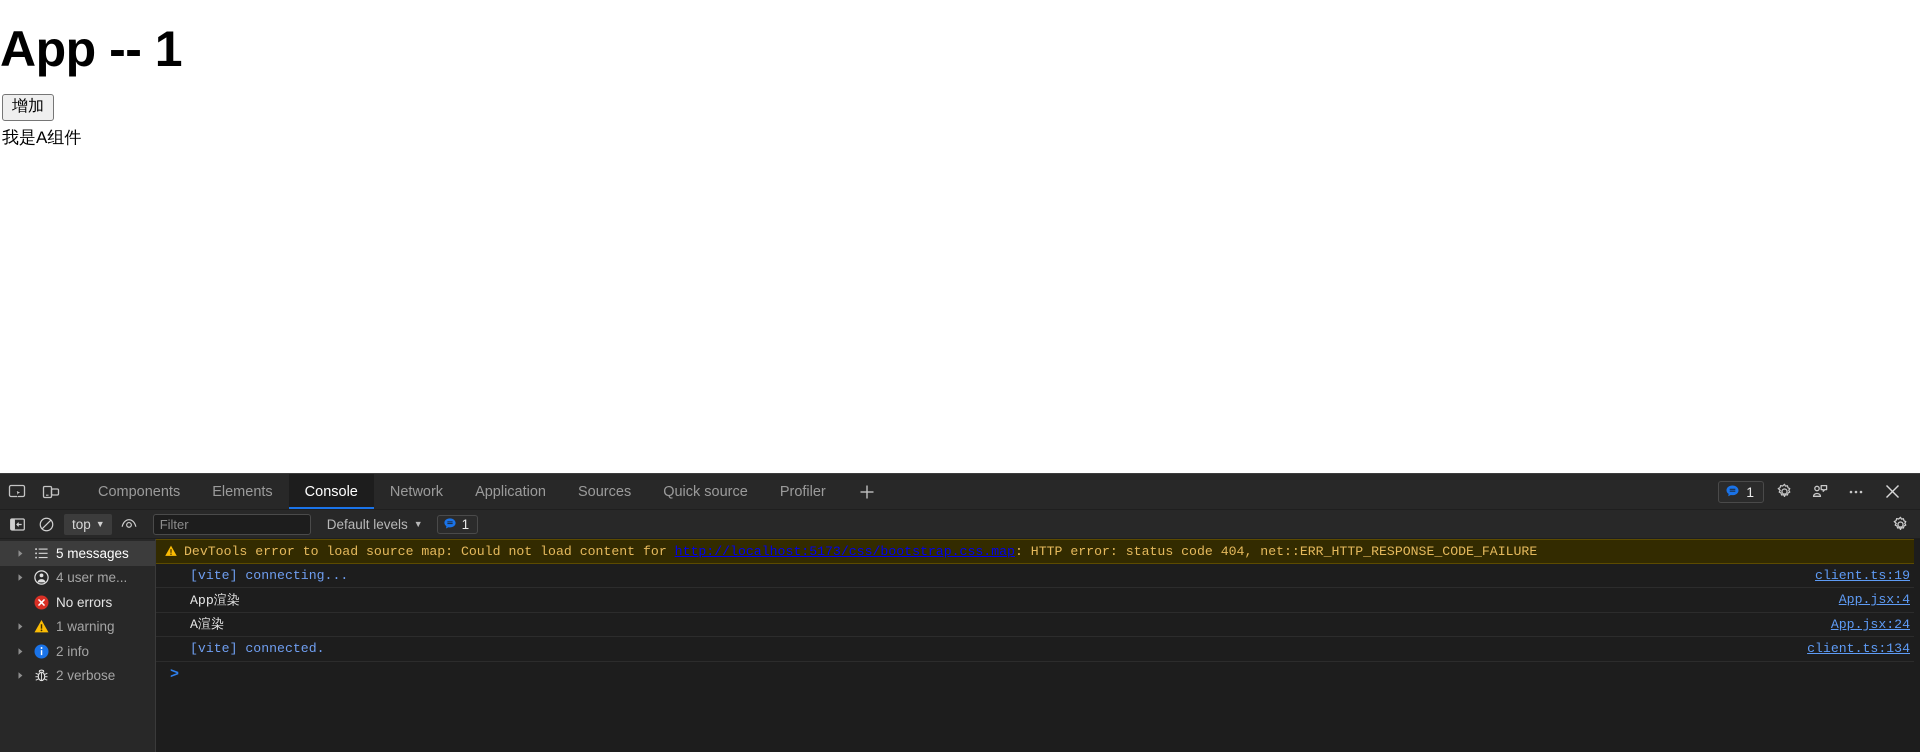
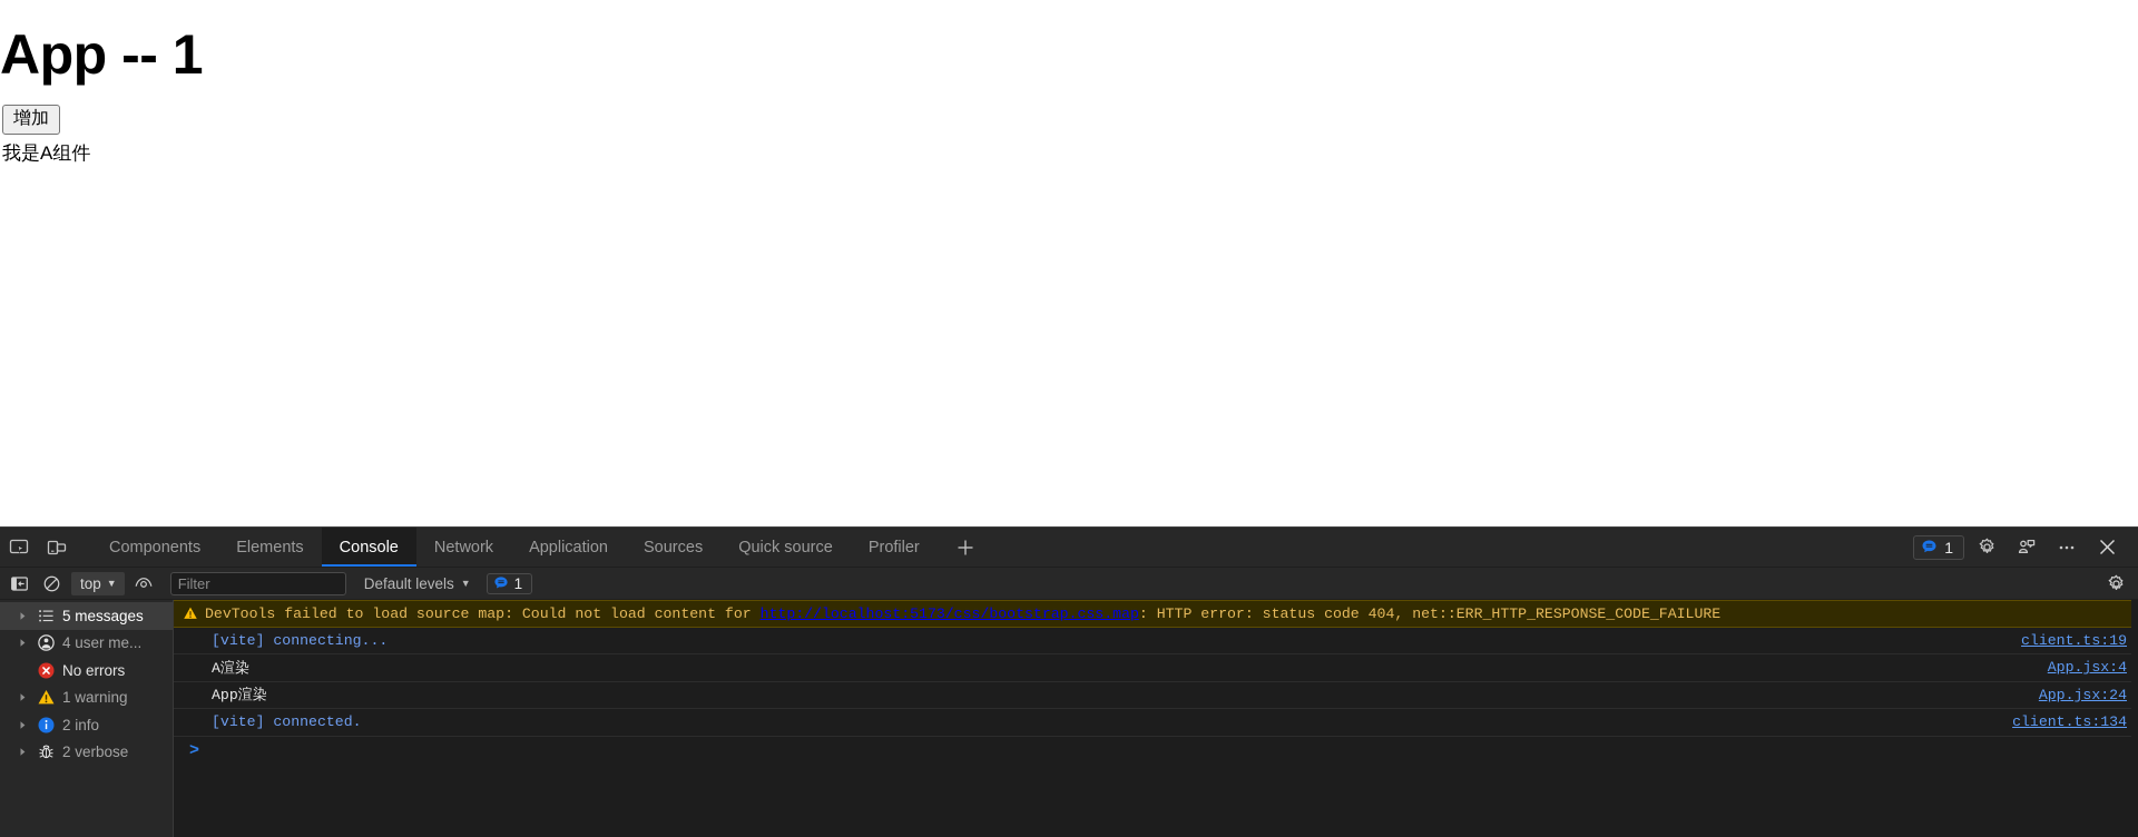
  App -- 1
  增加
  我是A组件
  Components
  Elements
  Console
  Network
  Application
  Sources
  Quick source
  Profiler
  1
  top
  ▼
  Filter
  Default levels
  ▼
  1
  5 messages
  4 user me...
  No errors
  1 warning
  2 info
  2 verbose
- DevTools error to load source map: Could not load content for
+ DevTools failed to load source map: Could not load content for
  http://localhost:5173/css/bootstrap.css.map
  : HTTP error: status code 404, net::ERR_HTTP_RESPONSE_CODE_FAILURE
  [vite] connecting...
  client.ts:19
- App渲染
+ A渲染
  App.jsx:4
- A渲染
+ App渲染
  App.jsx:24
  [vite] connected.
  client.ts:134
  >
